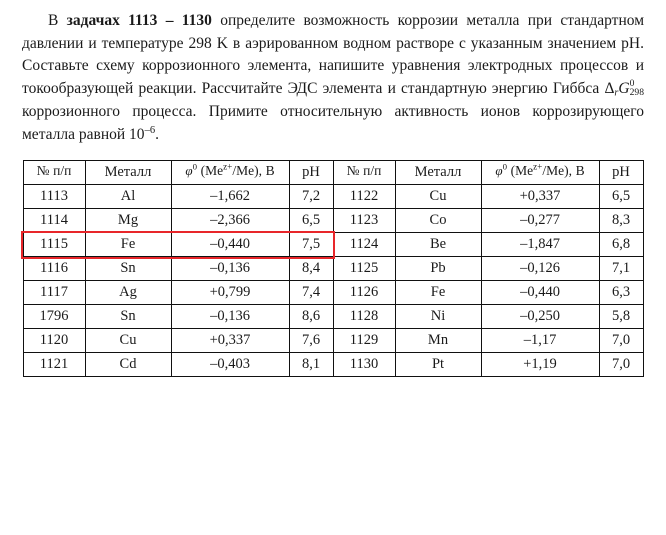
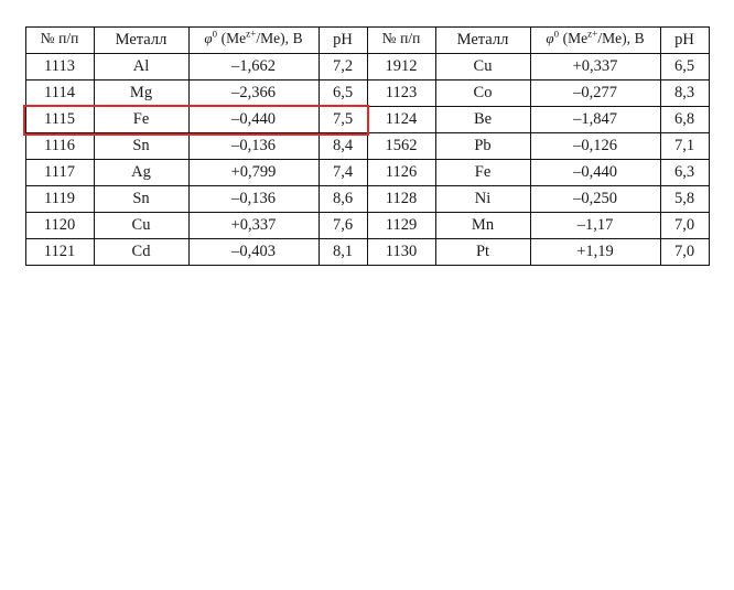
- В задачах 1113 – 1130 определите возможность коррозии металла при стандартном давлении и температуре 298 K в аэрированном водном растворе с указанным значением pH. Составьте схему коррозионного элемента, напишите уравнения электродных процессов и токообразующей реакции. Рассчитайте ЭДС элемента и стандартную энергию Гиббса ΔrG
- 0
- 298
- коррозионного процесса. Примите относительную активность ионов коррозирующего металла равной 10–6.
  № п/п	Металл	φ0 (Mez+/Me), В	pH	№ п/п	Металл	φ0 (Mez+/Me), В	pH
- 1113	Al	–1,662	7,2	1122	Cu	+0,337	6,5
+ 1113	Al	–1,662	7,2	1912	Cu	+0,337	6,5
  1114	Mg	–2,366	6,5	1123	Co	–0,277	8,3
  1115	Fe	–0,440	7,5	1124	Be	–1,847	6,8
- 1116	Sn	–0,136	8,4	1125	Pb	–0,126	7,1
+ 1116	Sn	–0,136	8,4	1562	Pb	–0,126	7,1
  1117	Ag	+0,799	7,4	1126	Fe	–0,440	6,3
- 1796	Sn	–0,136	8,6	1128	Ni	–0,250	5,8
+ 1119	Sn	–0,136	8,6	1128	Ni	–0,250	5,8
  1120	Cu	+0,337	7,6	1129	Mn	–1,17	7,0
  1121	Cd	–0,403	8,1	1130	Pt	+1,19	7,0
